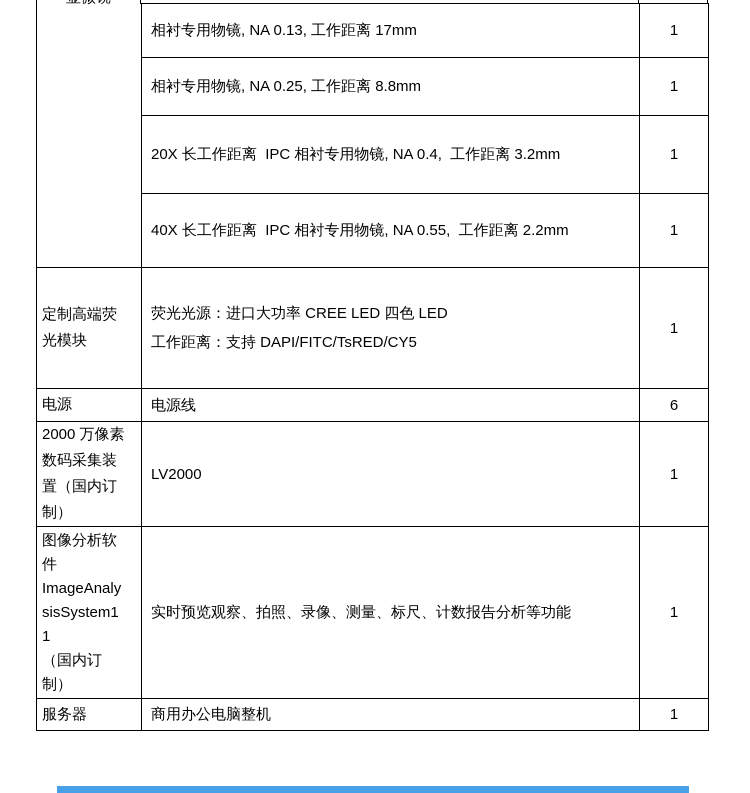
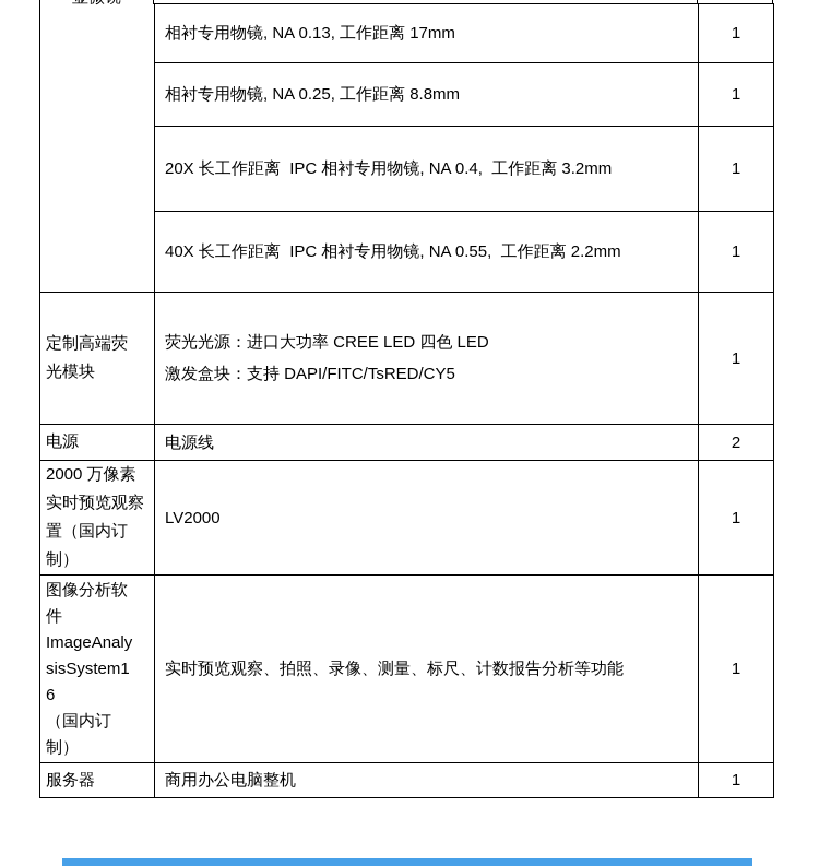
  	相衬专用物镜, NA 0.13, 工作距离 17mm	1
  相衬专用物镜, NA 0.25, 工作距离 8.8mm	1
  20X 长工作距离 IPC 相衬专用物镜, NA 0.4, 工作距离 3.2mm	1
  40X 长工作距离 IPC 相衬专用物镜, NA 0.55, 工作距离 2.2mm	1
- 定制高端荧 光模块	荧光光源：进口大功率 CREE LED 四色 LED 工作距离：支持 DAPI/FITC/TsRED/CY5	1
+ 定制高端荧 光模块	荧光光源：进口大功率 CREE LED 四色 LED 激发盒块：支持 DAPI/FITC/TsRED/CY5	1
- 电源	电源线	6
+ 电源	电源线	2
- 2000 万像素 数码采集装 置（国内订 制）	LV2000	1
+ 2000 万像素 实时预览观察 置（国内订 制）	LV2000	1
- 图像分析软 件 ImageAnaly sisSystem1 1 （国内订 制）	实时预览观察、拍照、录像、测量、标尺、计数报告分析等功能	1
+ 图像分析软 件 ImageAnaly sisSystem1 6 （国内订 制）	实时预览观察、拍照、录像、测量、标尺、计数报告分析等功能	1
  服务器	商用办公电脑整机	1
